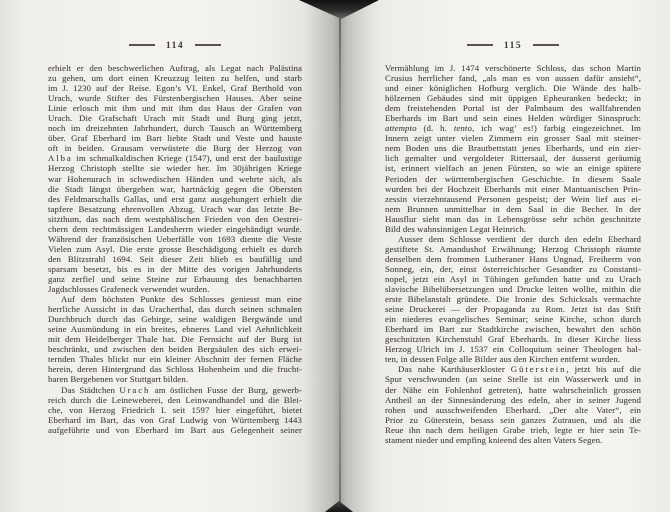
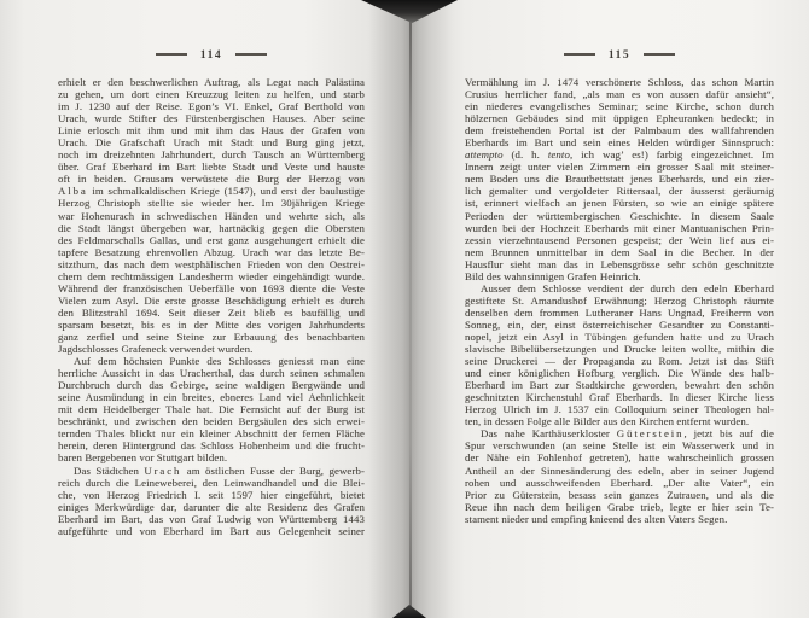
  114
  erhielt er den beschwerlichen Auftrag, als Legat nach Palästina
  zu gehen, um dort einen Kreuzzug leiten zu helfen, und starb
  im J. 1230 auf der Reise. Egon’s VI. Enkel, Graf Berthold von
  Urach, wurde Stifter des Fürstenbergischen Hauses. Aber seine
  Linie erlosch mit ihm und mit ihm das Haus der Grafen von
  Urach. Die Grafschaft Urach mit Stadt und Burg ging jetzt,
  noch im dreizehnten Jahrhundert, durch Tausch an Württemberg
  über. Graf Eberhard im Bart liebte Stadt und Veste und hauste
  oft in beiden. Grausam verwüstete die Burg der Herzog von
  Alba im schmalkaldischen Kriege (1547), und erst der baulustige
  Herzog Christoph stellte sie wieder her. Im 30jährigen Kriege
  war Hohenurach in schwedischen Händen und wehrte sich, als
  die Stadt längst übergeben war, hartnäckig gegen die Obersten
  des Feldmarschalls Gallas, und erst ganz ausgehungert erhielt die
  tapfere Besatzung ehrenvollen Abzug. Urach war das letzte Be-
  sitzthum, das nach dem westphälischen Frieden von den Oestrei-
  chern dem rechtmässigen Landesherrn wieder eingehändigt wurde.
  Während der französischen Ueberfälle von 1693 diente die Veste
  Vielen zum Asyl. Die erste grosse Beschädigung erhielt es durch
  den Blitzstrahl 1694. Seit dieser Zeit blieb es baufällig und
  sparsam besetzt, bis es in der Mitte des vorigen Jahrhunderts
  ganz zerfiel und seine Steine zur Erbauung des benachbarten
  Jagdschlosses Grafeneck verwendet wurden.
  Auf dem höchsten Punkte des Schlosses geniesst man eine
  herrliche Aussicht in das Uracherthal, das durch seinen schmalen
  Durchbruch durch das Gebirge, seine waldigen Bergwände und
  seine Ausmündung in ein breites, ebneres Land viel Aehnlichkeit
  mit dem Heidelberger Thale hat. Die Fernsicht auf der Burg ist
  beschränkt, und zwischen den beiden Bergsäulen des sich erwei-
  ternden Thales blickt nur ein kleiner Abschnitt der fernen Fläche
  herein, deren Hintergrund das Schloss Hohenheim und die frucht-
  baren Bergebenen vor Stuttgart bilden.
  Das Städtchen Urach am östlichen Fusse der Burg, gewerb-
  reich durch die Leineweberei, den Leinwandhandel und die Blei-
  che, von Herzog Friedrich I. seit 1597 hier eingeführt, bietet
+ einiges Merkwürdige dar, darunter die alte Residenz des Grafen
  Eberhard im Bart, das von Graf Ludwig von Württemberg 1443
  aufgeführte und von Eberhard im Bart aus Gelegenheit seiner
  115
  Vermählung im J. 1474 verschönerte Schloss, das schon Martin
  Crusius herrlicher fand, „als man es von aussen dafür ansieht“,
- und einer königlichen Hofburg verglich. Die Wände des halb-
+ ein niederes evangelisches Seminar; seine Kirche, schon durch
  hölzernen Gebäudes sind mit üppigen Epheuranken bedeckt; in
  dem freistehenden Portal ist der Palmbaum des wallfahrenden
  Eberhards im Bart und sein eines Helden würdiger Sinnspruch:
  attempto (d. h. tento, ich wag’ es!) farbig eingezeichnet. Im
  Innern zeigt unter vielen Zimmern ein grosser Saal mit steiner-
  nem Boden uns die Brautbettstatt jenes Eberhards, und ein zier-
  lich gemalter und vergoldeter Rittersaal, der äusserst geräumig
  ist, erinnert vielfach an jenen Fürsten, so wie an einige spätere
  Perioden der württembergischen Geschichte. In diesem Saale
  wurden bei der Hochzeit Eberhards mit einer Mantuanischen Prin-
  zessin vierzehntausend Personen gespeist; der Wein lief aus ei-
  nem Brunnen unmittelbar in dem Saal in die Becher. In der
  Hausflur sieht man das in Lebensgrösse sehr schön geschnitzte
- Bild des wahnsinnigen Legat Heinrich.
+ Bild des wahnsinnigen Grafen Heinrich.
  Ausser dem Schlosse verdient der durch den edeln Eberhard
  gestiftete St. Amandushof Erwähnung; Herzog Christoph räumte
  denselben dem frommen Lutheraner Hans Ungnad, Freiherrn von
  Sonneg, ein, der, einst österreichischer Gesandter zu Constanti-
  nopel, jetzt ein Asyl in Tübingen gefunden hatte und zu Urach
  slavische Bibelübersetzungen und Drucke leiten wollte, mithin die
- erste Bibelanstalt gründete. Die Ironie des Schicksals vermachte
  seine Druckerei — der Propaganda zu Rom. Jetzt ist das Stift
- ein niederes evangelisches Seminar; seine Kirche, schon durch
+ und einer königlichen Hofburg verglich. Die Wände des halb-
- Eberhard im Bart zur Stadtkirche zwischen, bewahrt den schön
+ Eberhard im Bart zur Stadtkirche geworden, bewahrt den schön
  geschnitzten Kirchenstuhl Graf Eberhards. In dieser Kirche liess
  Herzog Ulrich im J. 1537 ein Colloquium seiner Theologen hal-
  ten, in dessen Folge alle Bilder aus den Kirchen entfernt wurden.
  Das nahe Karthäuserkloster Güterstein, jetzt bis auf die
  Spur verschwunden (an seine Stelle ist ein Wasserwerk und in
  der Nähe ein Fohlenhof getreten), hatte wahrscheinlich grossen
  Antheil an der Sinnesänderung des edeln, aber in seiner Jugend
  rohen und ausschweifenden Eberhard. „Der alte Vater“, ein
  Prior zu Güterstein, besass sein ganzes Zutrauen, und als die
  Reue ihn nach dem heiligen Grabe trieb, legte er hier sein Te-
  stament nieder und empfing knieend des alten Vaters Segen.
